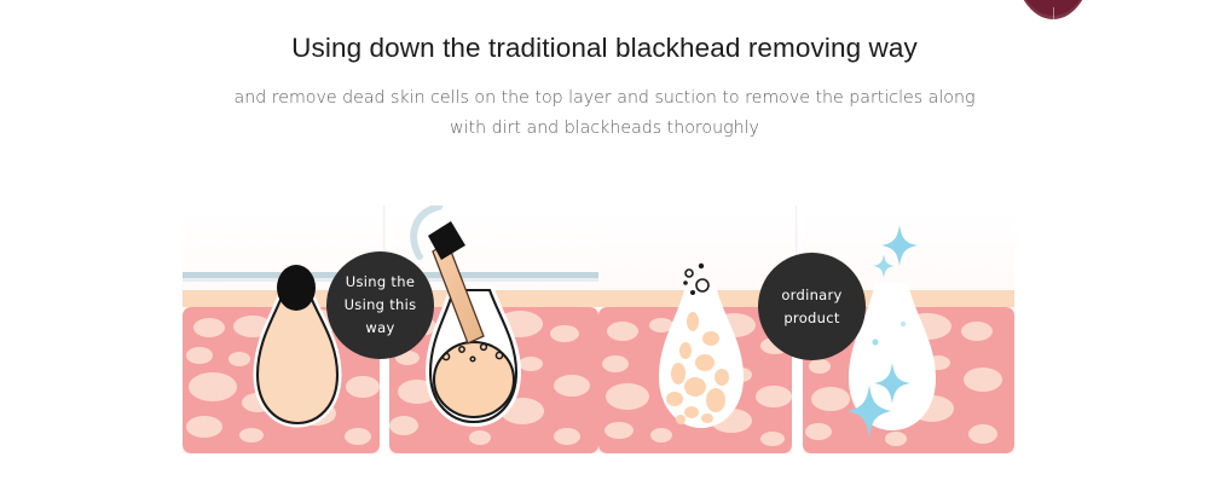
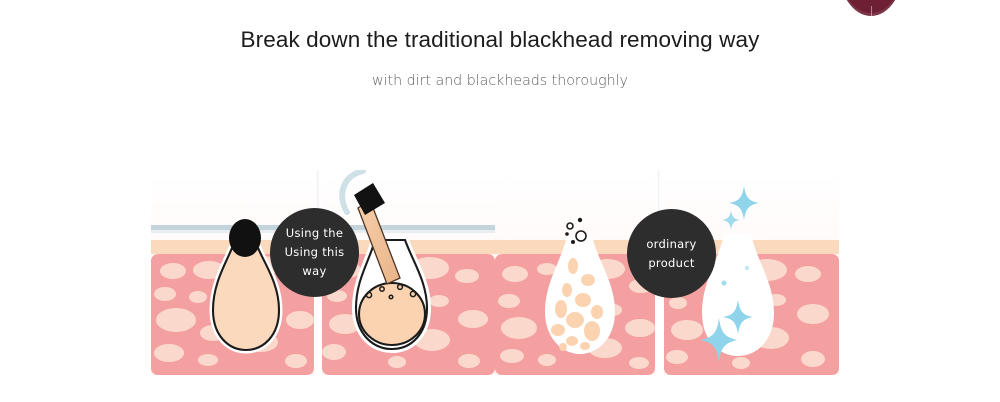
- Using down the traditional blackhead removing way
+ Break down the traditional blackhead removing way
- and remove dead skin cells on the top layer and suction to remove the particles along
  with dirt and blackheads thoroughly
  Using the
  Using this
  way
  ordinary
  product
